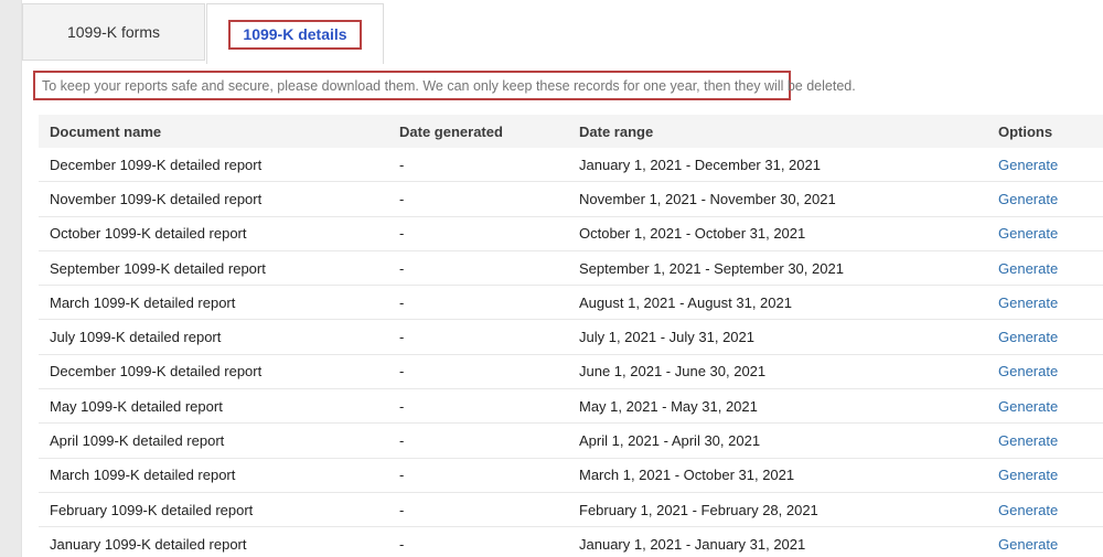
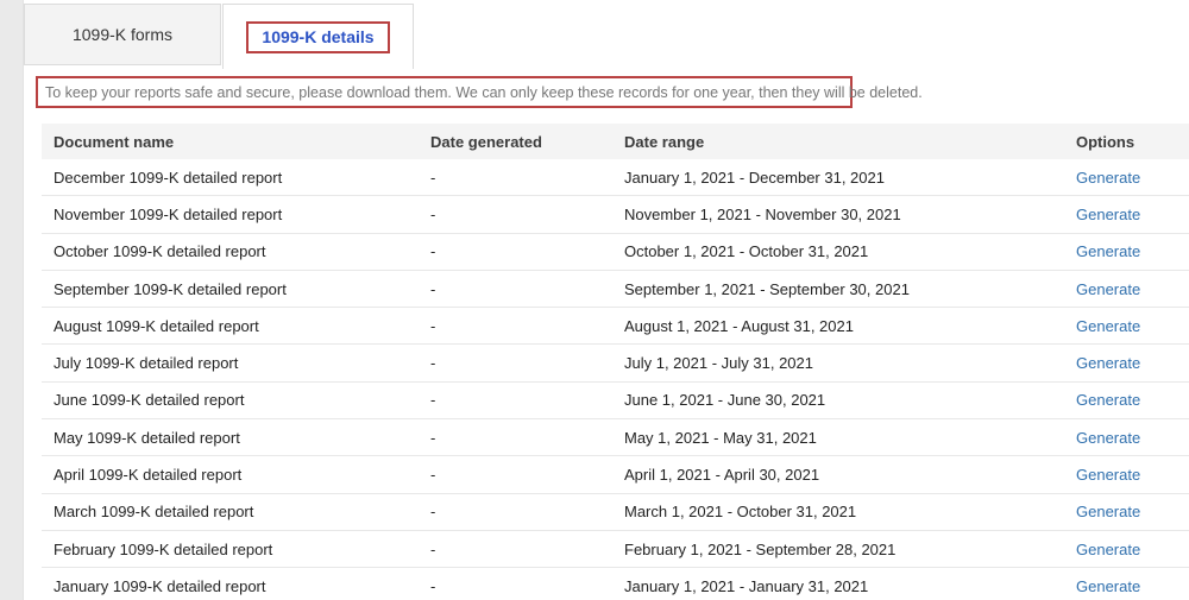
  1099-K forms
  1099-K details
  To keep your reports safe and secure, please download them. We can only keep these records for one year, then they will be deleted.
  Document name	Date generated	Date range	Options
  December 1099-K detailed report	-	January 1, 2021 - December 31, 2021	Generate
  November 1099-K detailed report	-	November 1, 2021 - November 30, 2021	Generate
  October 1099-K detailed report	-	October 1, 2021 - October 31, 2021	Generate
  September 1099-K detailed report	-	September 1, 2021 - September 30, 2021	Generate
- March 1099-K detailed report	-	August 1, 2021 - August 31, 2021	Generate
+ August 1099-K detailed report	-	August 1, 2021 - August 31, 2021	Generate
  July 1099-K detailed report	-	July 1, 2021 - July 31, 2021	Generate
- December 1099-K detailed report	-	June 1, 2021 - June 30, 2021	Generate
+ June 1099-K detailed report	-	June 1, 2021 - June 30, 2021	Generate
  May 1099-K detailed report	-	May 1, 2021 - May 31, 2021	Generate
  April 1099-K detailed report	-	April 1, 2021 - April 30, 2021	Generate
  March 1099-K detailed report	-	March 1, 2021 - October 31, 2021	Generate
- February 1099-K detailed report	-	February 1, 2021 - February 28, 2021	Generate
+ February 1099-K detailed report	-	February 1, 2021 - September 28, 2021	Generate
  January 1099-K detailed report	-	January 1, 2021 - January 31, 2021	Generate
